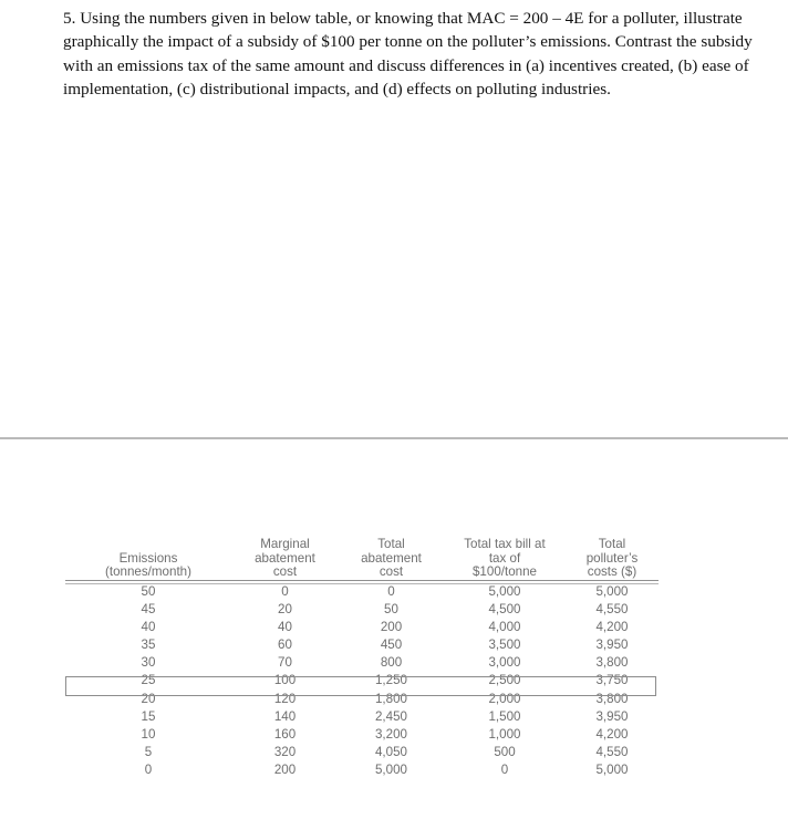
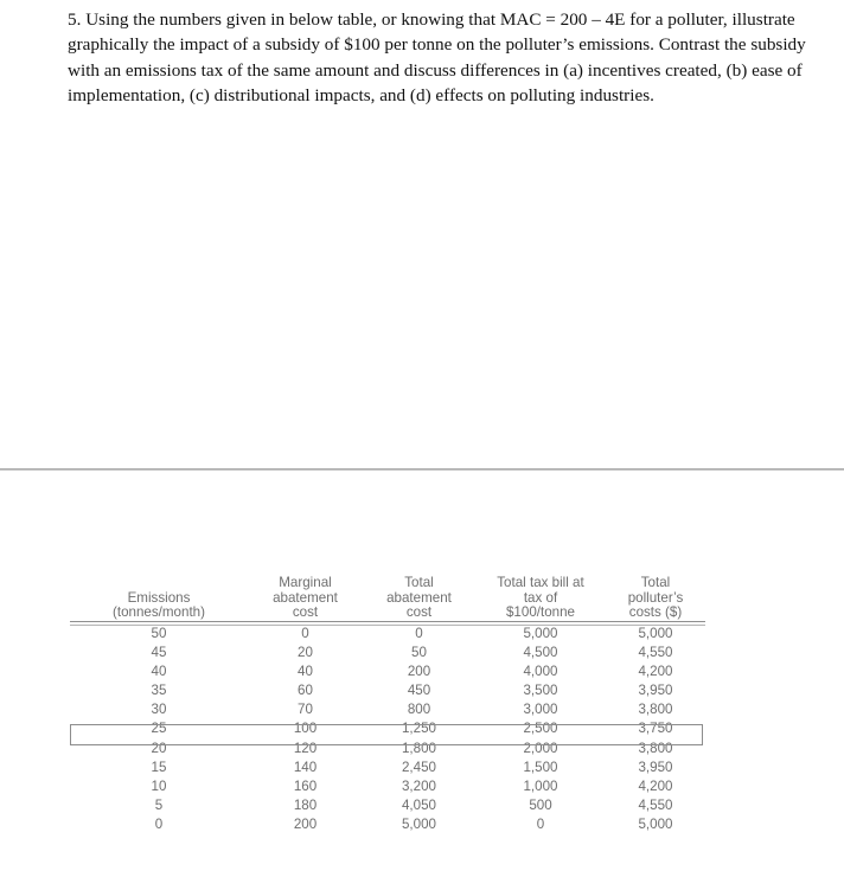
  5. Using the numbers given in below table, or knowing that MAC = 200 – 4E for a polluter, illustrate graphically the impact of a subsidy of $100 per tonne on the polluter’s emissions. Contrast the subsidy with an emissions tax of the same amount and discuss differences in (a) incentives created, (b) ease of implementation, (c) distributional impacts, and (d) effects on polluting industries.
  Emissions(tonnes/month)	Marginalabatementcost	Totalabatementcost	Total tax bill attax of$100/tonne	Totalpolluter’scosts ($)
  50	0	0	5,000	5,000
  45	20	50	4,500	4,550
  40	40	200	4,000	4,200
  35	60	450	3,500	3,950
  30	70	800	3,000	3,800
  25	100	1,250	2,500	3,750
  20	120	1,800	2,000	3,800
  15	140	2,450	1,500	3,950
  10	160	3,200	1,000	4,200
- 5	320	4,050	500	4,550
+ 5	180	4,050	500	4,550
  0	200	5,000	0	5,000
